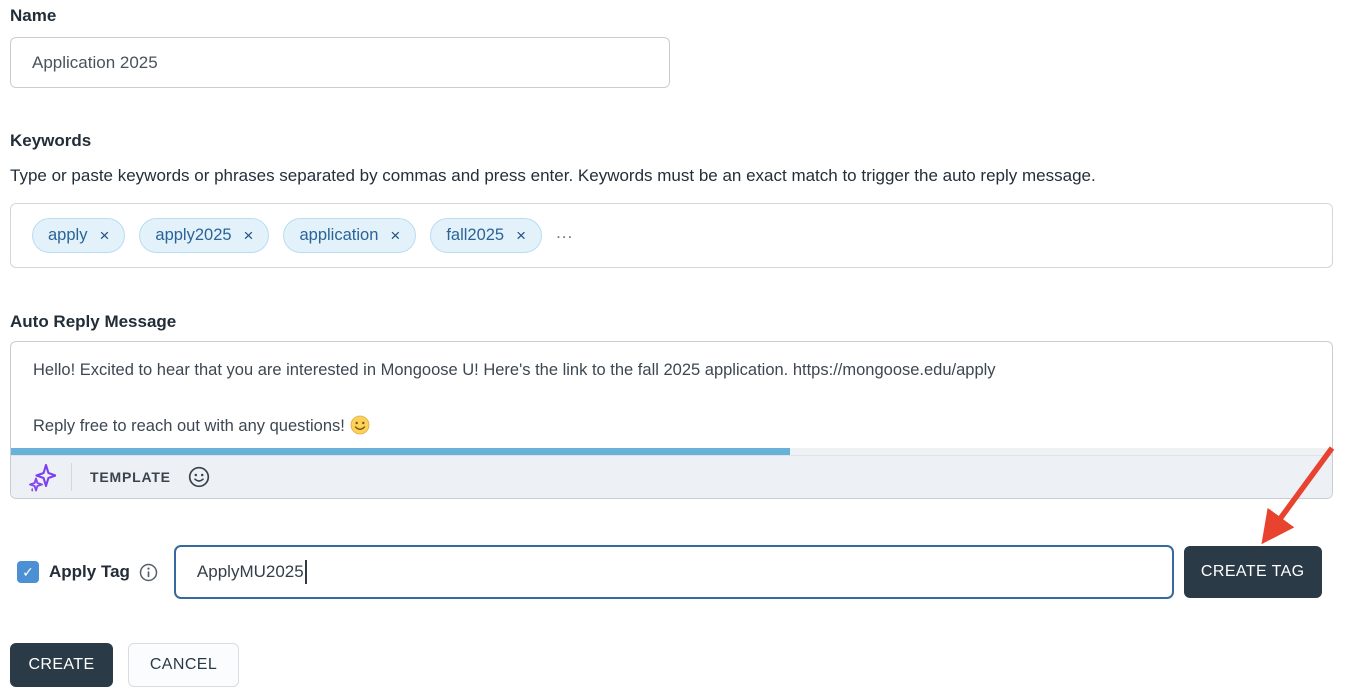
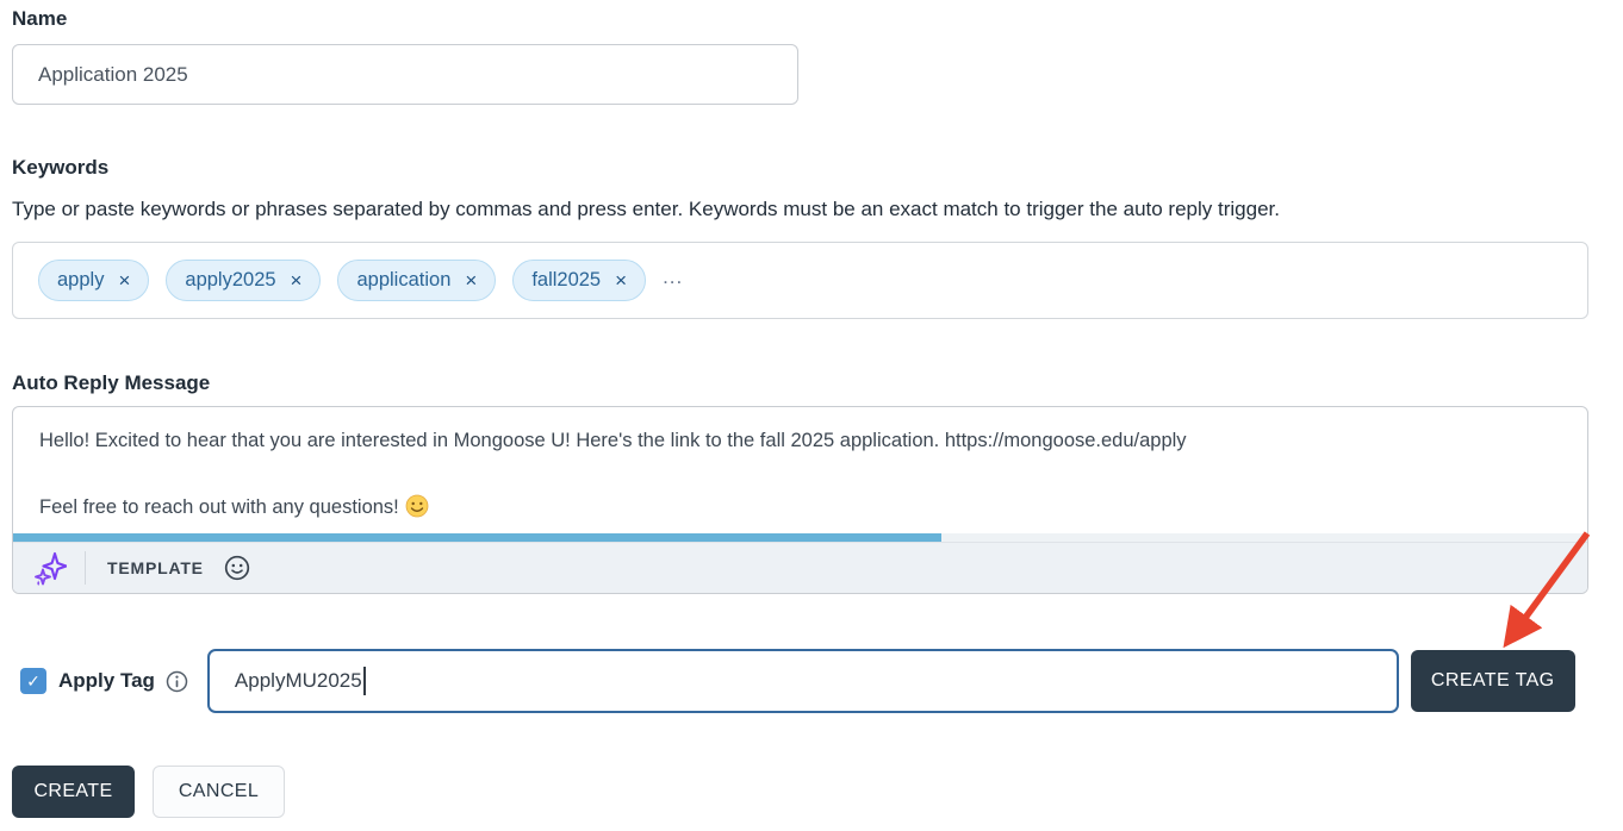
  Name
  Application 2025
  Keywords
- Type or paste keywords or phrases separated by commas and press enter. Keywords must be an exact match to trigger the auto reply message.
+ Type or paste keywords or phrases separated by commas and press enter. Keywords must be an exact match to trigger the auto reply trigger.
  apply
  ×
  apply2025
  ×
  application
  ×
  fall2025
  ×
  ...
  Auto Reply Message
  Hello! Excited to hear that you are interested in Mongoose U! Here's the link to the fall 2025 application. https://mongoose.edu/apply
- Reply free to reach out with any questions!
+ Feel free to reach out with any questions!
  TEMPLATE
  ✓
  Apply Tag
  ApplyMU2025
  CREATE TAG
  CREATE
  CANCEL
